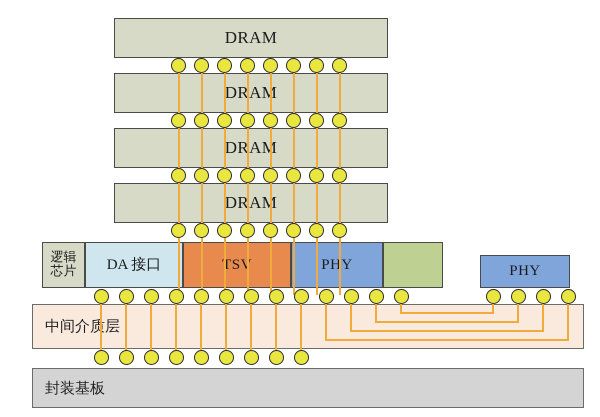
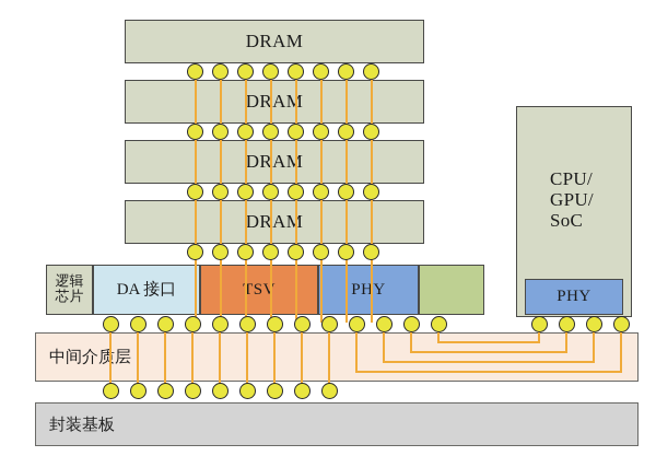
  DRAM
  DRAM
  DRAM
  DRAM
+ CPU/
+ GPU/
+ SoC
  PHY
  逻辑
  芯片
  DA 接口
  TSV
  PHY
  中间介质层
  封装基板
